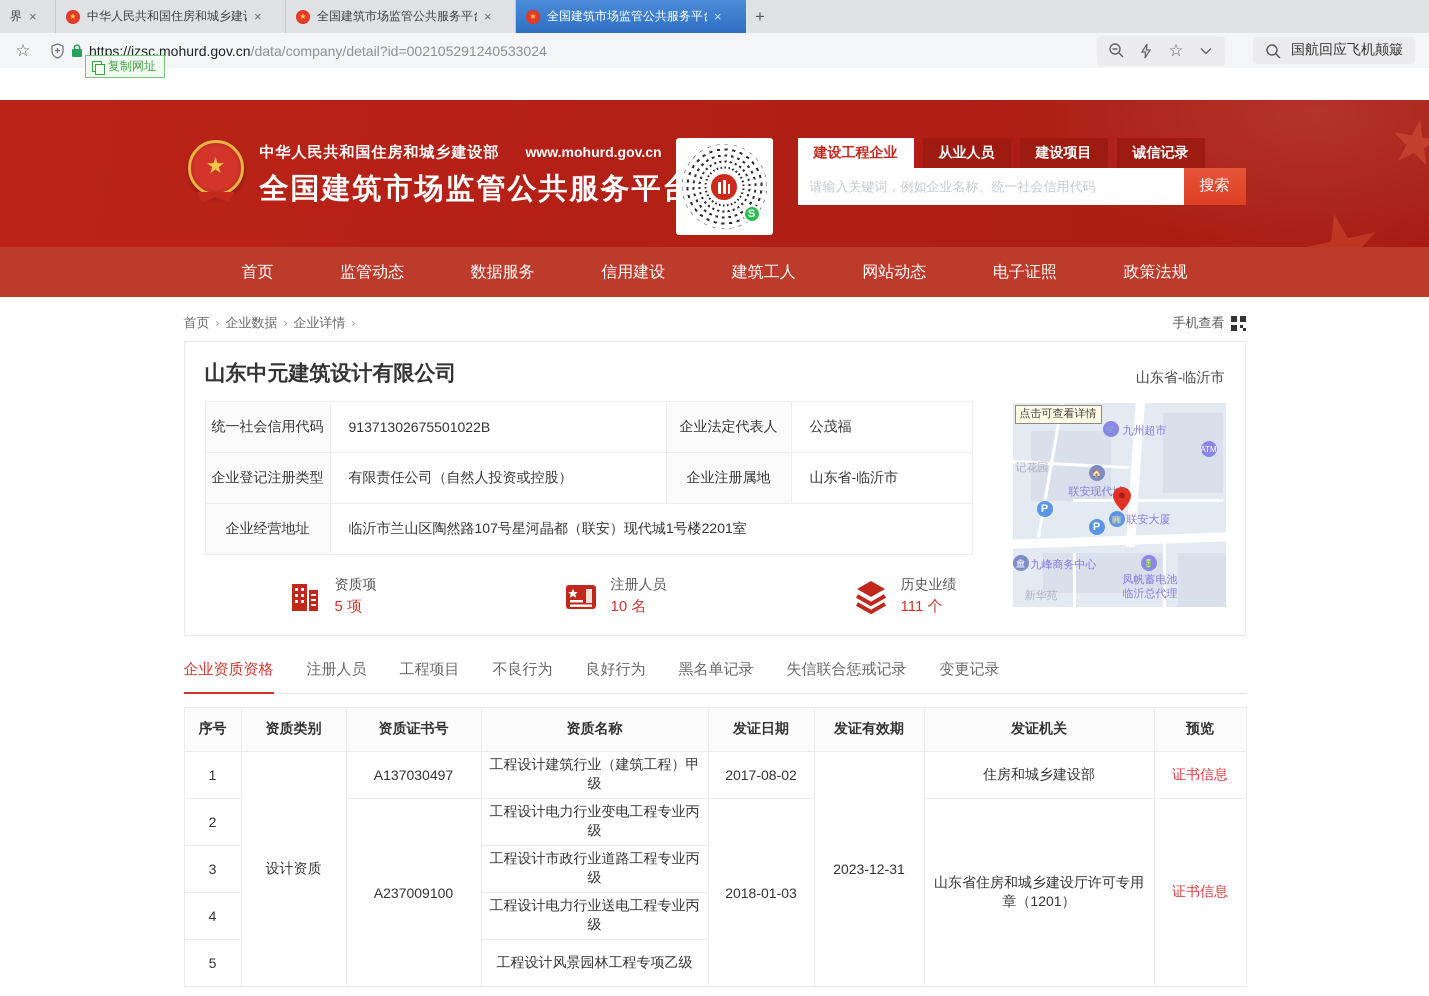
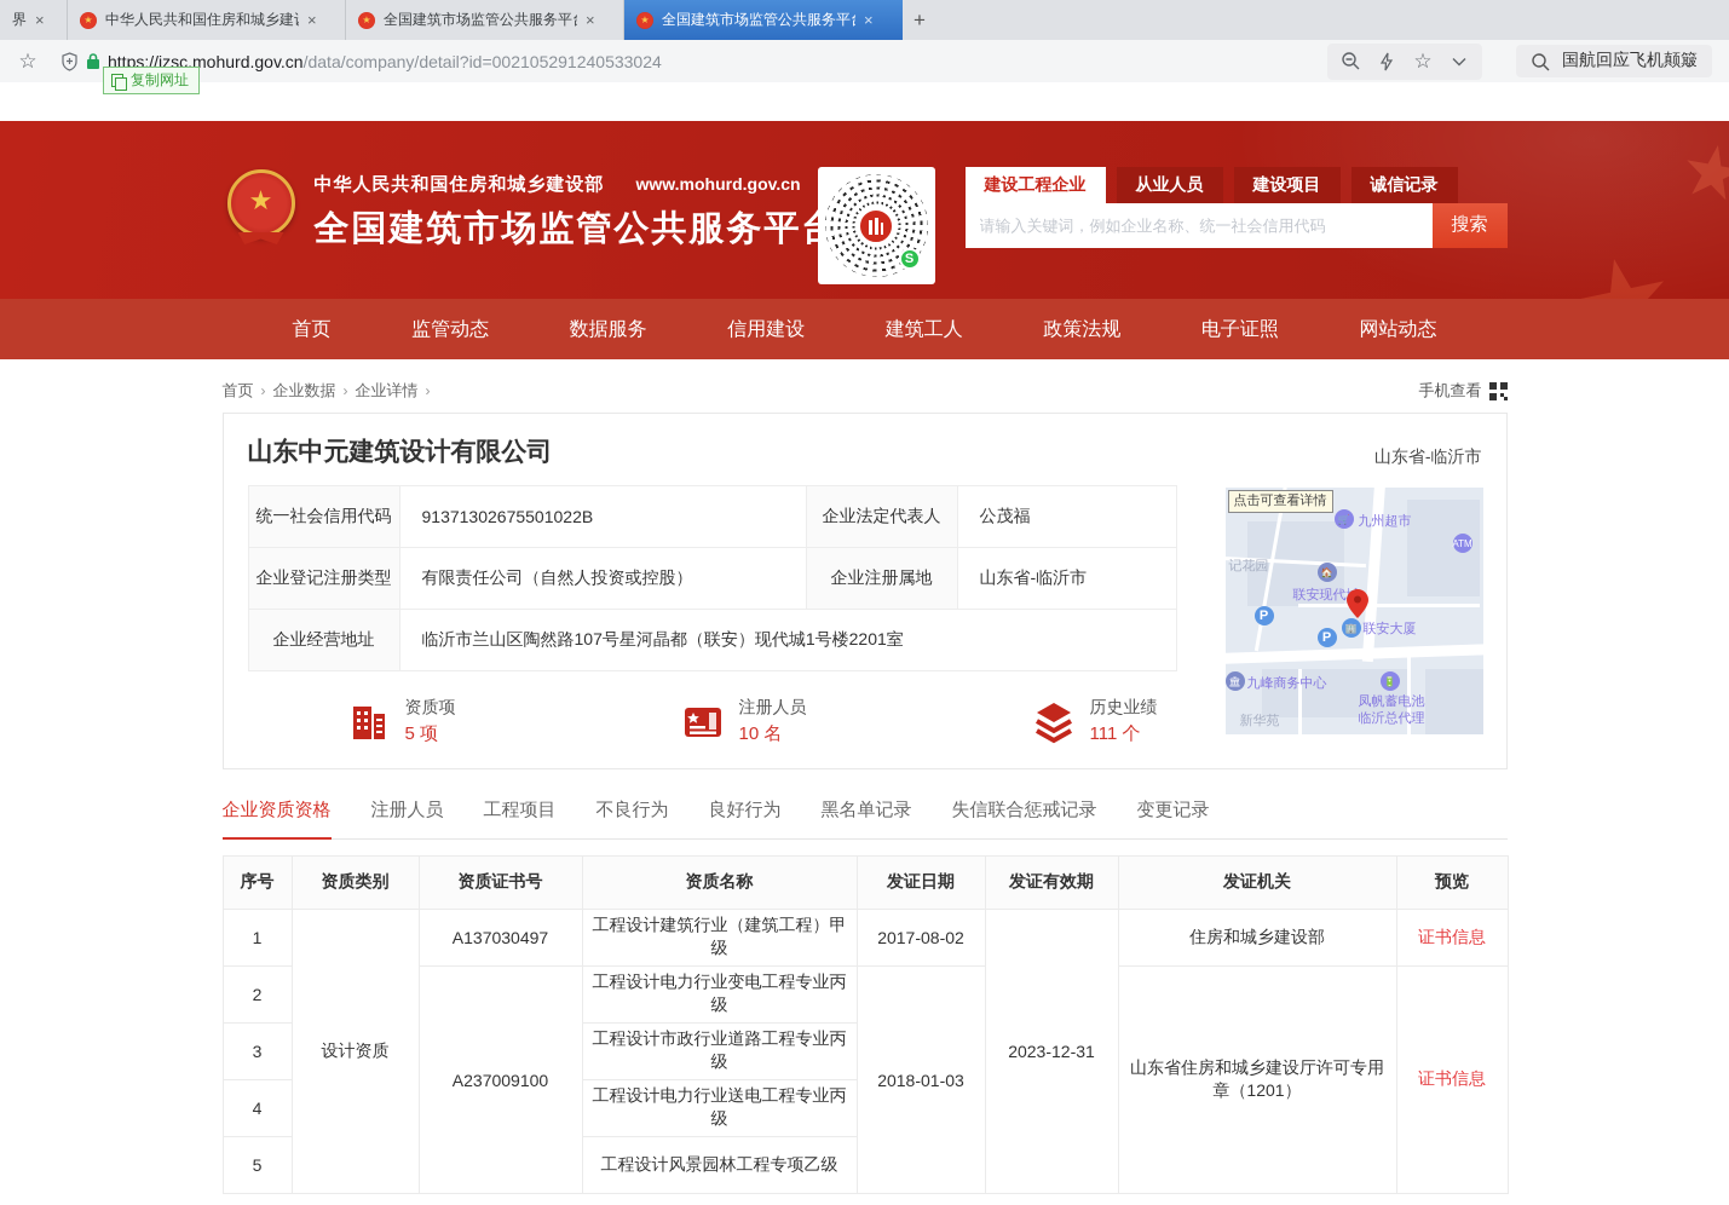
  界
  ×
  中华人民共和国住房和城乡建
  ×
  全国建筑市场监管公共服务平
  ×
  全国建筑市场监管公共服务平
  ×
  +
  ☆
  https://jzsc.mohurd.gov.cn/data/company/detail?id=002105291240533024
  ☆
  国航回应飞机颠簸
  复制网址
  中华人民共和国住房和城乡建设部
  www.mohurd.gov.cn
  全国建筑市场监管公共服务平
  S
  建设工程企业
  从业人员
  建设项目
  诚信记录
  请输入关键词，例如企业名称、统一社会信用代码
  搜索
  首页
  监管动态
  数据服务
  信用建设
  建筑工人
- 网站动态
+ 政策法规
  电子证照
- 政策法规
+ 网站动态
  首页
  ›
  企业数据
  ›
  企业详情
  ›
  手机查看
  山东中元建筑设计有限公司
  山东省-临沂市
  统一社会信用代码	91371302675501022B	企业法定代表人	公茂福
  企业登记注册类型	有限责任公司（自然人投资或控股）	企业注册属地	山东省-临沂市
  企业经营地址	临沂市兰山区陶然路107号星河晶都（联安）现代城1号楼2201室
  资质项
  5 项
  注册人员
  10 名
  历史业绩
  111 个
  点击可查看详情
  🛒
  九州超市
  ATM
  记花园
  🏠
  联安现代
  🏢
  联安大厦
  P
  P
  🏛
  九峰商务中心
  新华苑
  🔋
  凤帆蓄电池
  临沂总代理
  企业资质资格
  注册人员
  工程项目
  不良行为
  良好行为
  黑名单记录
  失信联合惩戒记录
  变更记录
  序号	资质类别	资质证书号	资质名称	发证日期	发证有效期	发证机关	预览
  1	设计资质	A137030497	工程设计建筑行业（建筑工程）甲级	2017-08-02	2023-12-31	住房和城乡建设部	证书信息
  2	A237009100	工程设计电力行业变电工程专业丙级	2018-01-03	山东省住房和城乡建设厅许可专用章（1201）	证书信息
  3	工程设计市政行业道路工程专业丙级
  4	工程设计电力行业送电工程专业丙级
  5	工程设计风景园林工程专项乙级
